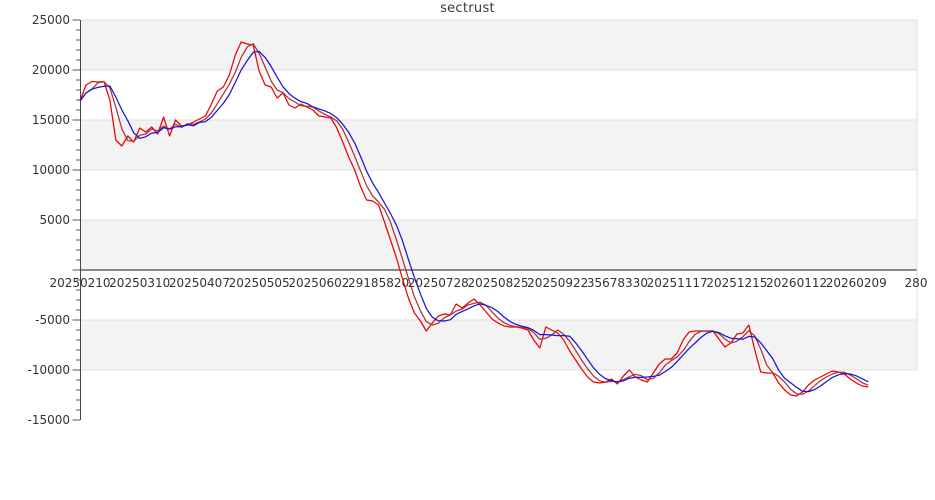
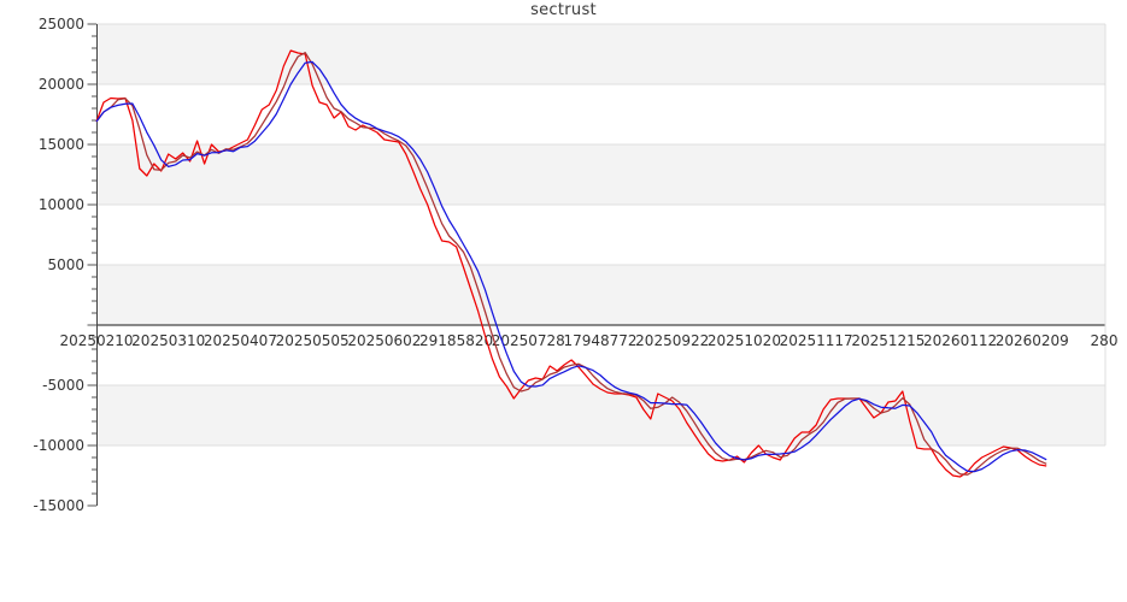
  sectrust
  25000
  20000
  15000
  10000
  5000
  -5000
  -10000
  -15000
  20250210
  20250310
  20250407
  20250505
  20250602
  29185820
  20250728
- 20250825
+ 17948772
  20250922
- 35678330
+ 20251020
  20251117
  20251215
  20260112
  20260209
  280
